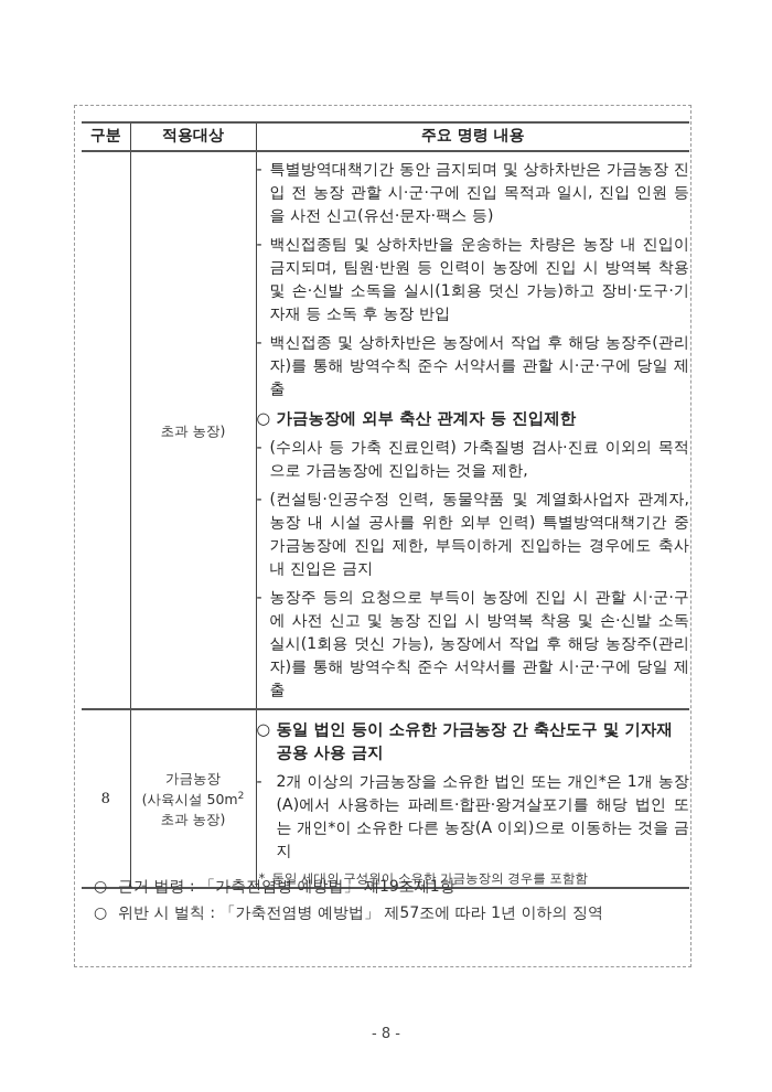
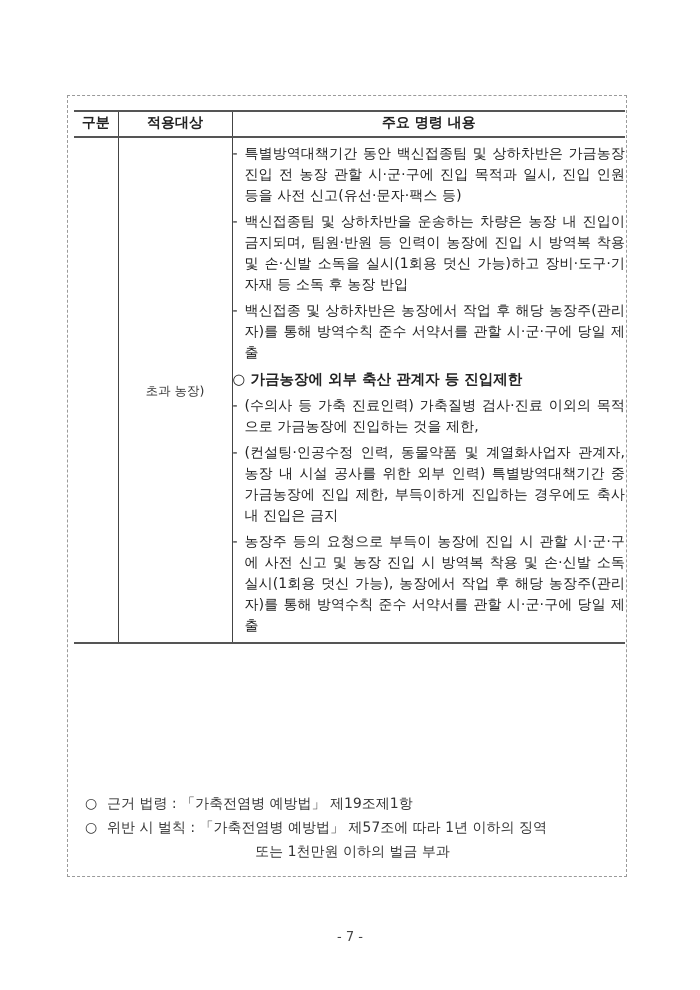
  구분	적용대상	주요 명령 내용
- 	초과 농장)	- 특별방역대책기간 동안 금지되며 및 상하차반은 가금농장 진입 전 농장 관할 시·군·구에 진입 목적과 일시, 진입 인원 등을 사전 신고(유선·문자·팩스 등) - 백신접종팀 및 상하차반을 운송하는 차량은 농장 내 진입이 금지되며, 팀원·반원 등 인력이 농장에 진입 시 방역복 착용 및 손·신발 소독을 실시(1회용 덧신 가능)하고 장비·도구·기자재 등 소독 후 농장 반입 - 백신접종 및 상하차반은 농장에서 작업 후 해당 농장주(관리자)를 통해 방역수칙 준수 서약서를 관할 시·군·구에 당일 제출 ○ 가금농장에 외부 축산 관계자 등 진입제한 - (수의사 등 가축 진료인력) 가축질병 검사·진료 이외의 목적으로 가금농장에 진입하는 것을 제한, - (컨설팅·인공수정 인력, 동물약품 및 계열화사업자 관계자, 농장 내 시설 공사를 위한 외부 인력) 특별방역대책기간 중 가금농장에 진입 제한, 부득이하게 진입하는 경우에도 축사 내 진입은 금지 - 농장주 등의 요청으로 부득이 농장에 진입 시 관할 시·군·구에 사전 신고 및 농장 진입 시 방역복 착용 및 손·신발 소독 실시(1회용 덧신 가능), 농장에서 작업 후 해당 농장주(관리자)를 통해 방역수칙 준수 서약서를 관할 시·군·구에 당일 제출
+ 	초과 농장)	- 특별방역대책기간 동안 백신접종팀 및 상하차반은 가금농장 진입 전 농장 관할 시·군·구에 진입 목적과 일시, 진입 인원 등을 사전 신고(유선·문자·팩스 등) - 백신접종팀 및 상하차반을 운송하는 차량은 농장 내 진입이 금지되며, 팀원·반원 등 인력이 농장에 진입 시 방역복 착용 및 손·신발 소독을 실시(1회용 덧신 가능)하고 장비·도구·기자재 등 소독 후 농장 반입 - 백신접종 및 상하차반은 농장에서 작업 후 해당 농장주(관리자)를 통해 방역수칙 준수 서약서를 관할 시·군·구에 당일 제출 ○ 가금농장에 외부 축산 관계자 등 진입제한 - (수의사 등 가축 진료인력) 가축질병 검사·진료 이외의 목적으로 가금농장에 진입하는 것을 제한, - (컨설팅·인공수정 인력, 동물약품 및 계열화사업자 관계자, 농장 내 시설 공사를 위한 외부 인력) 특별방역대책기간 중 가금농장에 진입 제한, 부득이하게 진입하는 경우에도 축사 내 진입은 금지 - 농장주 등의 요청으로 부득이 농장에 진입 시 관할 시·군·구에 사전 신고 및 농장 진입 시 방역복 착용 및 손·신발 소독 실시(1회용 덧신 가능), 농장에서 작업 후 해당 농장주(관리자)를 통해 방역수칙 준수 서약서를 관할 시·군·구에 당일 제출
- 8	가금농장 (사육시설 50m2 초과 농장)	○ 동일 법인 등이 소유한 가금농장 간 축산도구 및 기자재 공용 사용 금지 - 2개 이상의 가금농장을 소유한 법인 또는 개인*은 1개 농장(A)에서 사용하는 파레트·합판·왕겨살포기를 해당 법인 또는 개인*이 소유한 다른 농장(A 이외)으로 이동하는 것을 금지 * 동일 세대의 구성원이 소유한 가금농장의 경우를 포함함
  ○
  근거 법령 : 「가축전염병 예방법」 제19조제1항
  ○
  위반 시 벌칙 : 「가축전염병 예방법」 제57조에 따라 1년 이하의 징역
+ 또는 1천만원 이하의 벌금 부과
- - 8 -
+ - 7 -
